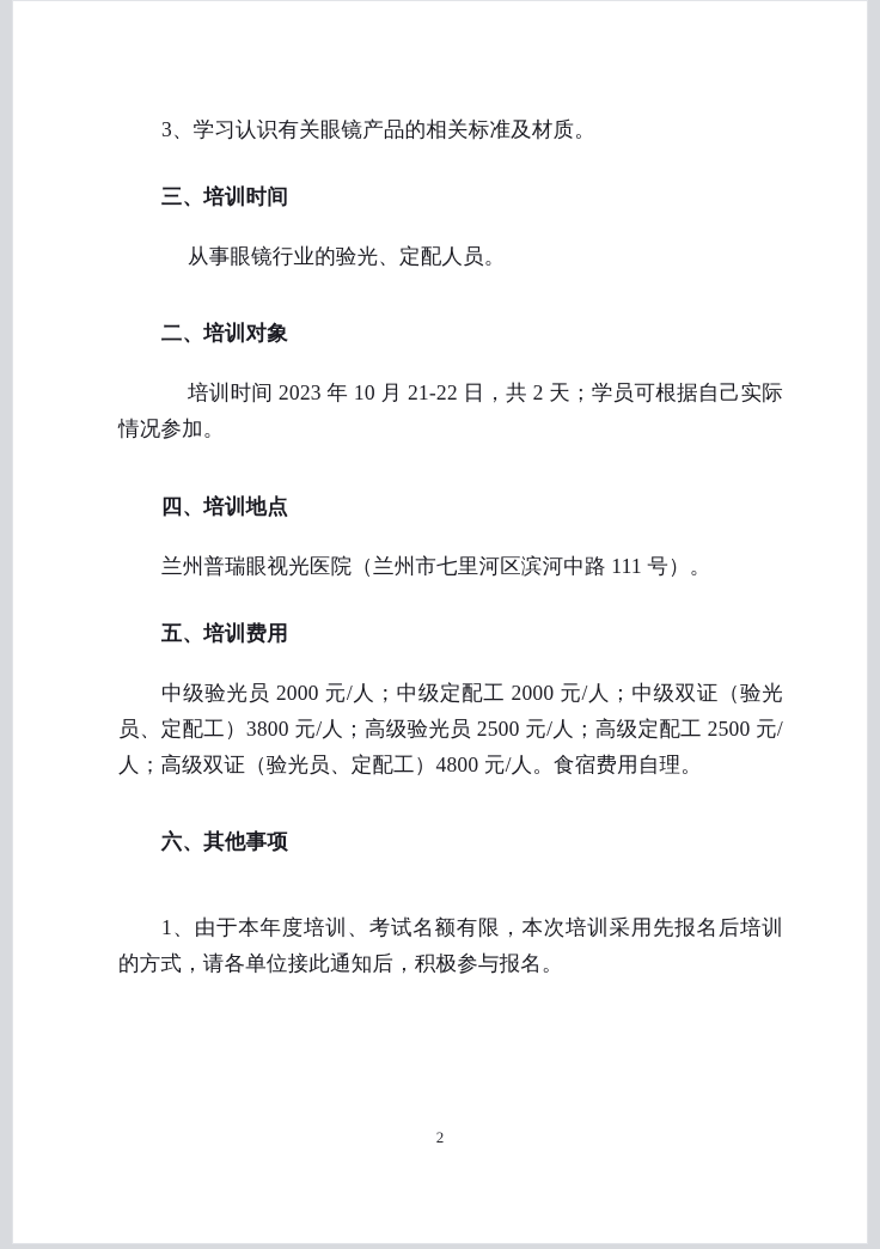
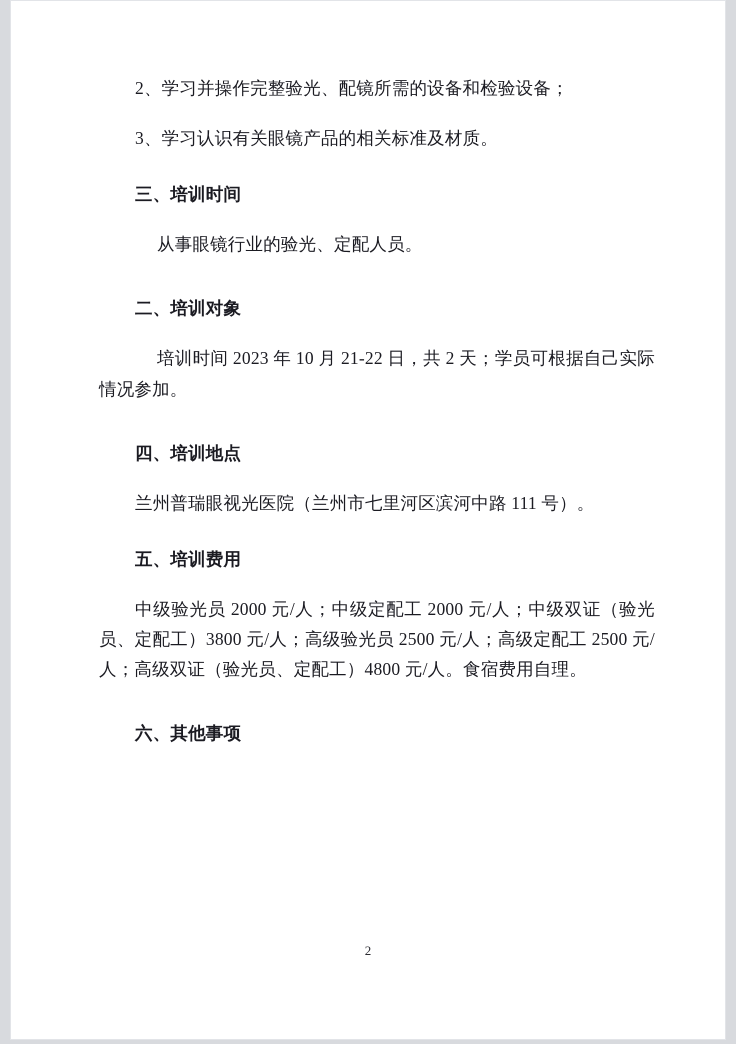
+ 2、学习并操作完整验光、配镜所需的设备和检验设备；
  3、学习认识有关眼镜产品的相关标准及材质。
  三、培训时间
  从事眼镜行业的验光、定配人员。
  二、培训对象
  培训时间 2023 年 10 月 21-22 日，共 2 天；学员可根据自己实际情况参加。
  四、培训地点
  兰州普瑞眼视光医院（兰州市七里河区滨河中路 111 号）。
  五、培训费用
  中级验光员 2000 元/人；中级定配工 2000 元/人；中级双证（验光员、定配工）3800 元/人；高级验光员 2500 元/人；高级定配工 2500 元/人；高级双证（验光员、定配工）4800 元/人。食宿费用自理。
  六、其他事项
- 1、由于本年度培训、考试名额有限，本次培训采用先报名后培训的方式，请各单位接此通知后，积极参与报名。
  2
